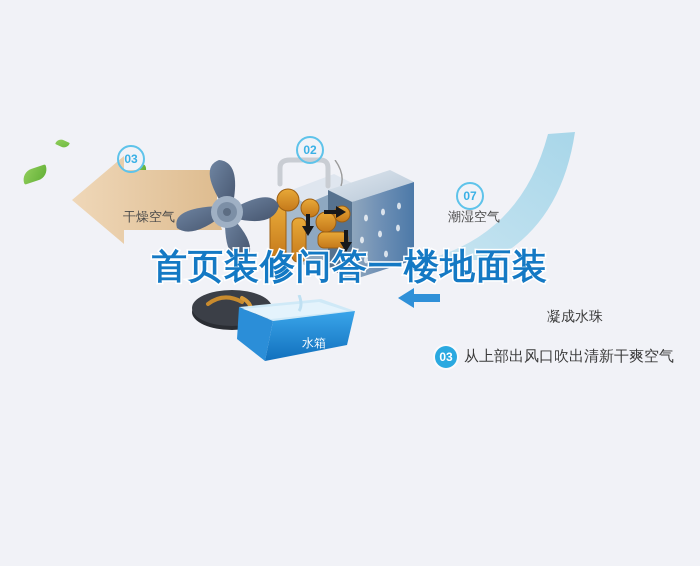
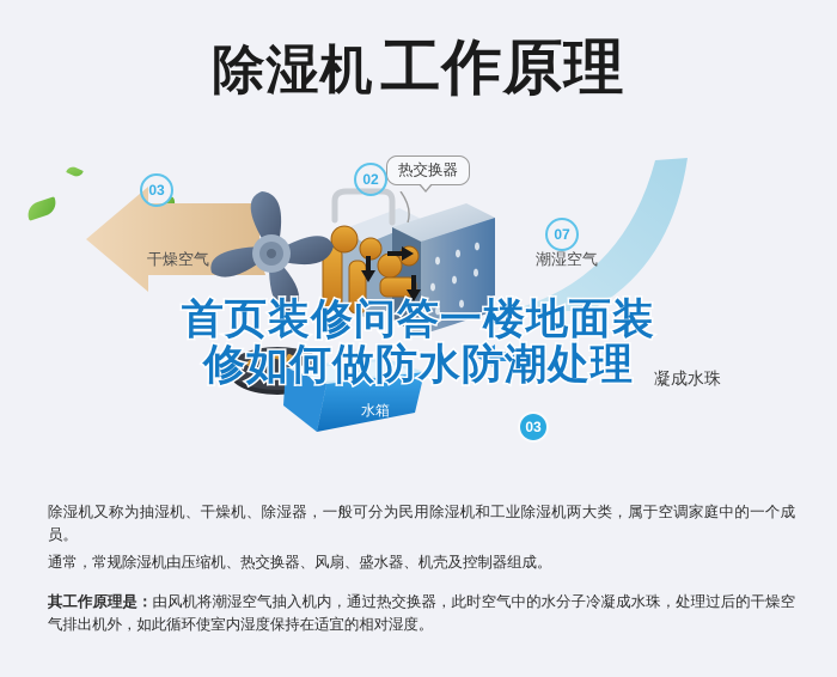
+ 除湿机工作原理
+ 热交换器
  03
  02
  07
  干燥空气
  潮湿空气
  凝成水珠
  水箱
  03
- 从上部出风口吹出清新干爽空气
  首页装修问答一楼地面装
+ 修如何做防水防潮处理
+ 除湿机又称为抽湿机、干燥机、除湿器，一般可分为民用除湿机和工业除湿机两大类，属于空调家庭中的一个成员。
+ 通常，常规除湿机由压缩机、热交换器、风扇、盛水器、机壳及控制器组成。
+ 其工作原理是：由风机将潮湿空气抽入机内，通过热交换器，此时空气中的水分子冷凝成水珠，处理过后的干燥空气排出机外，如此循环使室内湿度保持在适宜的相对湿度。
